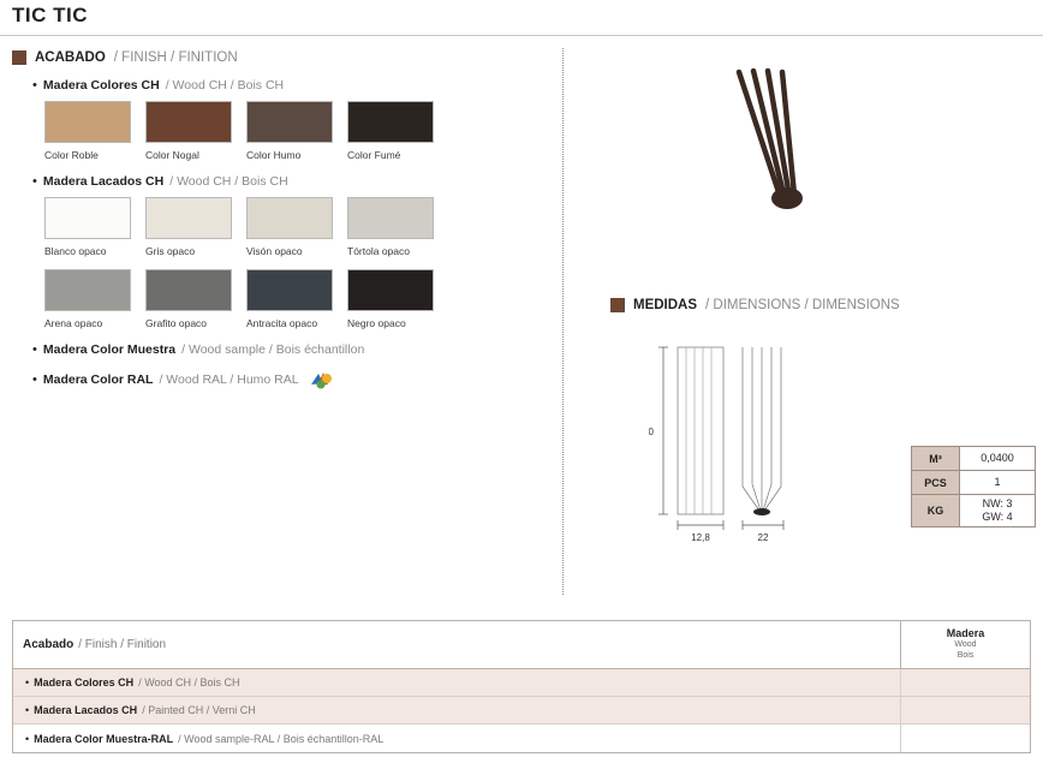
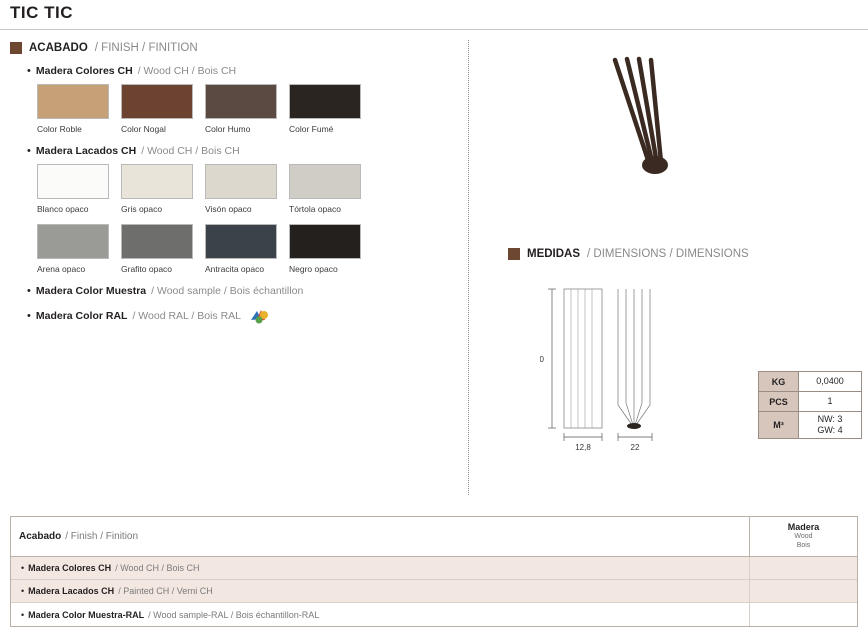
  TIC TIC
  ACABADO
  / FINISH / FINITION
  •
  Madera Colores CH
  / Wood CH / Bois CH
  Color Roble
  Color Nogal
  Color Humo
  Color Fumé
  •
  Madera Lacados CH
  / Wood CH / Bois CH
  Blanco opaco
  Gris opaco
  Visón opaco
  Tórtola opaco
  Arena opaco
  Grafito opaco
  Antracita opaco
  Negro opaco
  •
  Madera Color Muestra
  / Wood sample / Bois échantillon
  •
  Madera Color RAL
- / Wood RAL / Humo RAL
+ / Wood RAL / Bois RAL
  MEDIDAS
  / DIMENSIONS / DIMENSIONS
  12,8
  22
- M³
+ KG
  0,0400
  PCS
  1
- KG
+ M³
  NW: 3
  GW: 4
  Acabado
  / Finish / Finition
  Madera
  •
  Madera Colores CH
  / Wood CH / Bois CH
  •
  Madera Lacados CH
  / Painted CH / Verni CH
  •
  Madera Color Muestra-RAL
  / Wood sample-RAL / Bois échantillon-RAL
